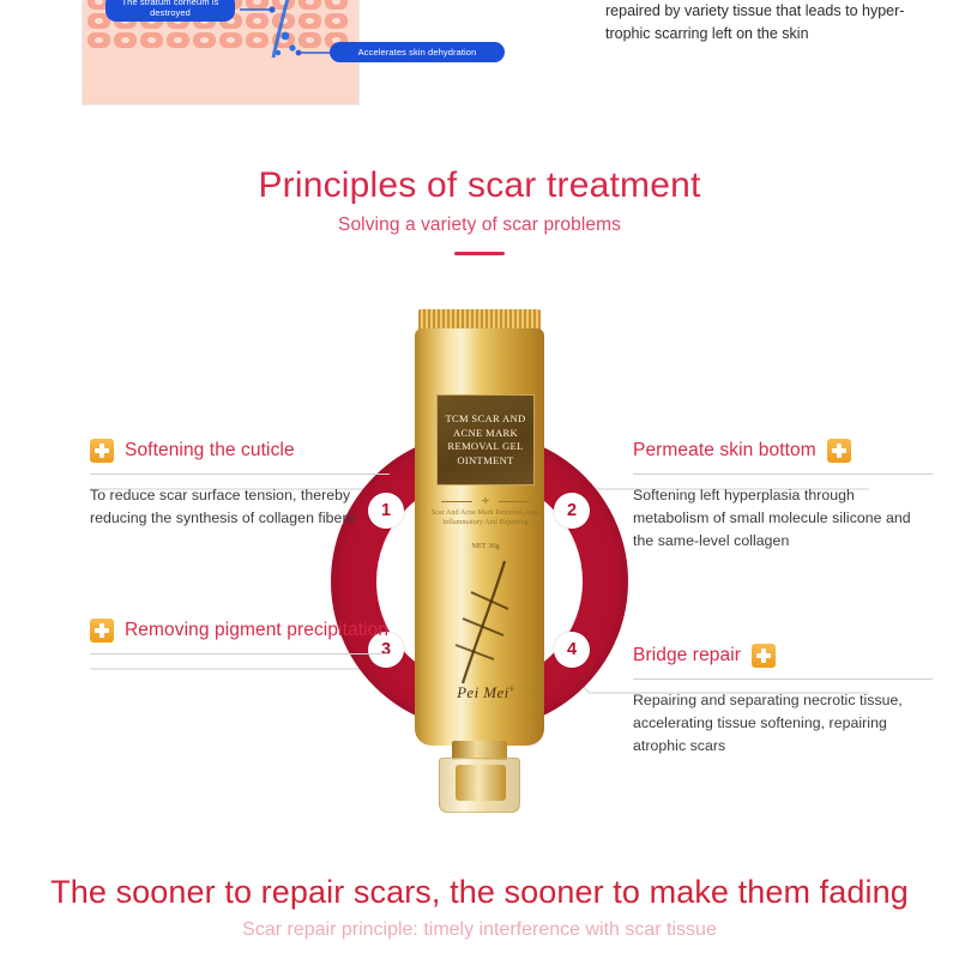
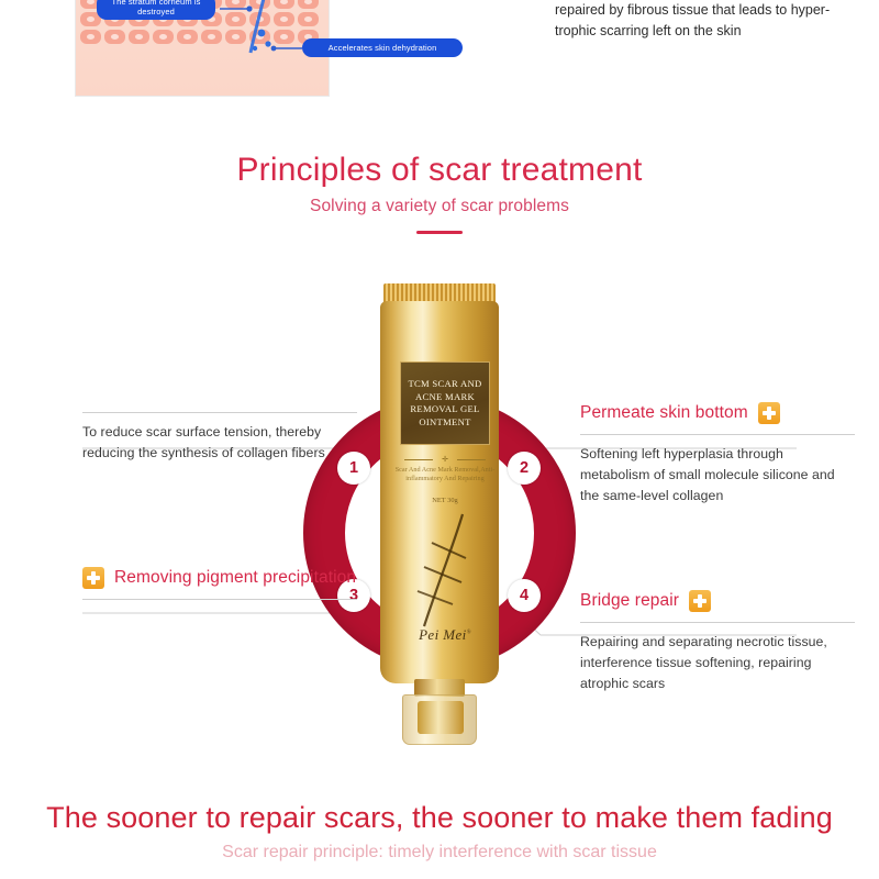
  The stratum corneum is destroyed
  Accelerates skin dehydration
- repaired by variety tissue that leads to hyper-trophic scarring left on the skin
+ repaired by fibrous tissue that leads to hyper-trophic scarring left on the skin
  Principles of scar treatment
  Solving a variety of scar problems
  TCM SCAR AND ACNE MARK REMOVAL GEL OINTMENT
  Pei Mei
  1
  2
  3
  4
- Softening the cuticle
  To reduce scar surface tension, thereby reducing the synthesis of collagen fibers
  Permeate skin bottom
  Softening left hyperplasia through metabolism of small molecule silicone and the same-level collagen
  Removing pigment precipitation
  Bridge repair
- Repairing and separating necrotic tissue, accelerating tissue softening, repairing atrophic scars
+ Repairing and separating necrotic tissue, interference tissue softening, repairing atrophic scars
  The sooner to repair scars, the sooner to make them fading
  Scar repair principle: timely interference with scar tissue
